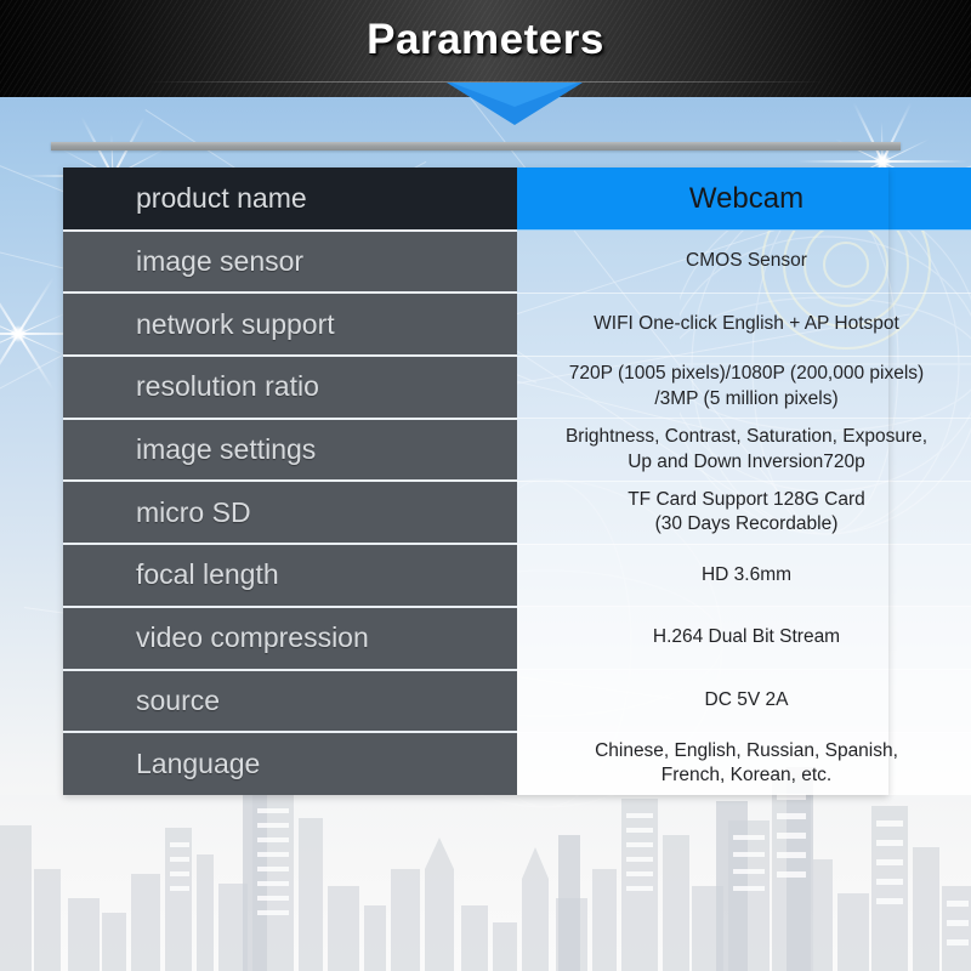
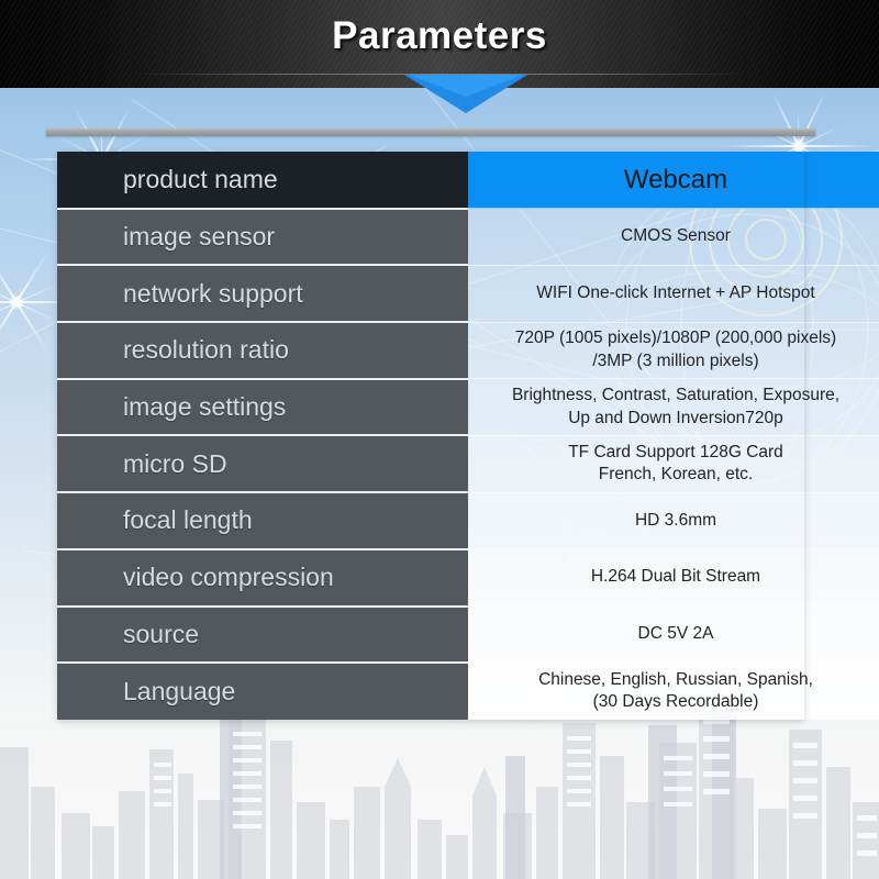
  Parameters
  product name	Webcam
  image sensor	CMOS Sensor
- network support	WIFI One-click English + AP Hotspot
+ network support	WIFI One-click Internet + AP Hotspot
- resolution ratio	720P (1005 pixels)/1080P (200,000 pixels) /3MP (5 million pixels)
+ resolution ratio	720P (1005 pixels)/1080P (200,000 pixels) /3MP (3 million pixels)
  image settings	Brightness, Contrast, Saturation, Exposure, Up and Down Inversion720p
- micro SD	TF Card Support 128G Card (30 Days Recordable)
+ micro SD	TF Card Support 128G Card French, Korean, etc.
  focal length	HD 3.6mm
  video compression	H.264 Dual Bit Stream
  source	DC 5V 2A
- Language	Chinese, English, Russian, Spanish, French, Korean, etc.
+ Language	Chinese, English, Russian, Spanish, (30 Days Recordable)
